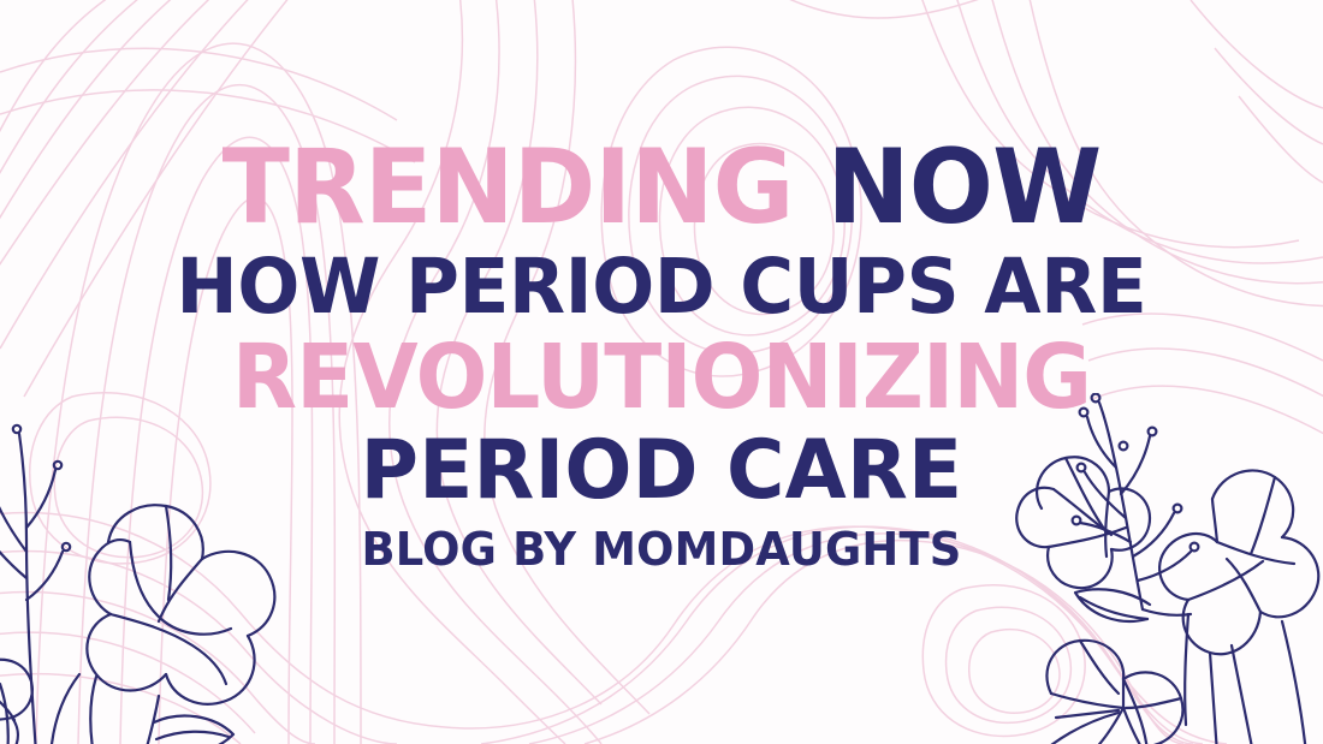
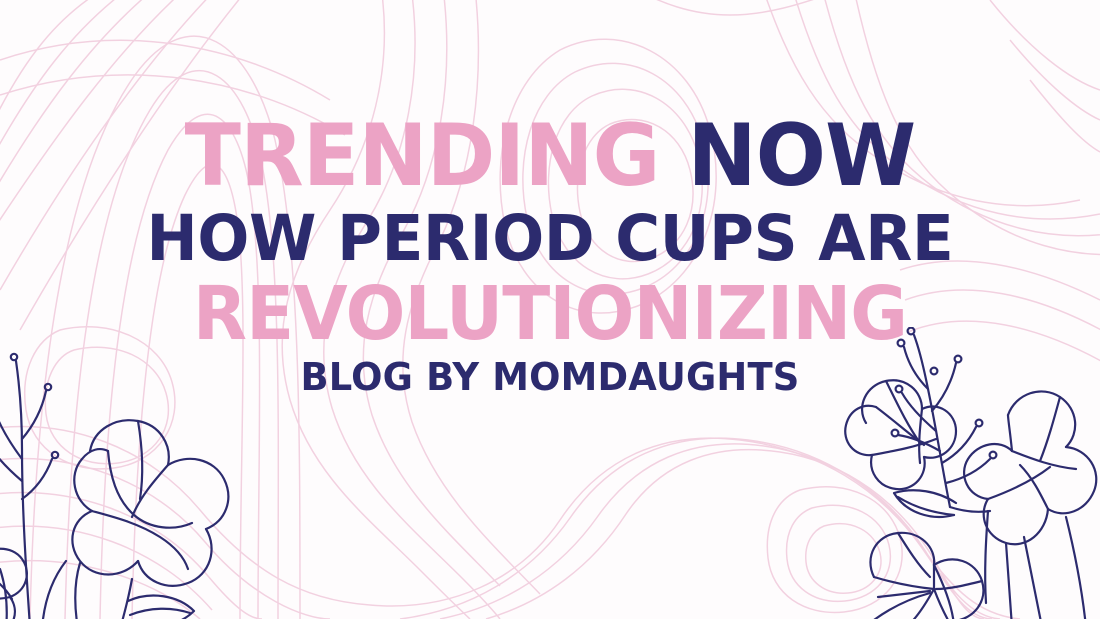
  TRENDING NOW
  HOW PERIOD CUPS ARE
  REVOLUTIONIZING
- PERIOD CARE
  BLOG BY MOMDAUGHTS
